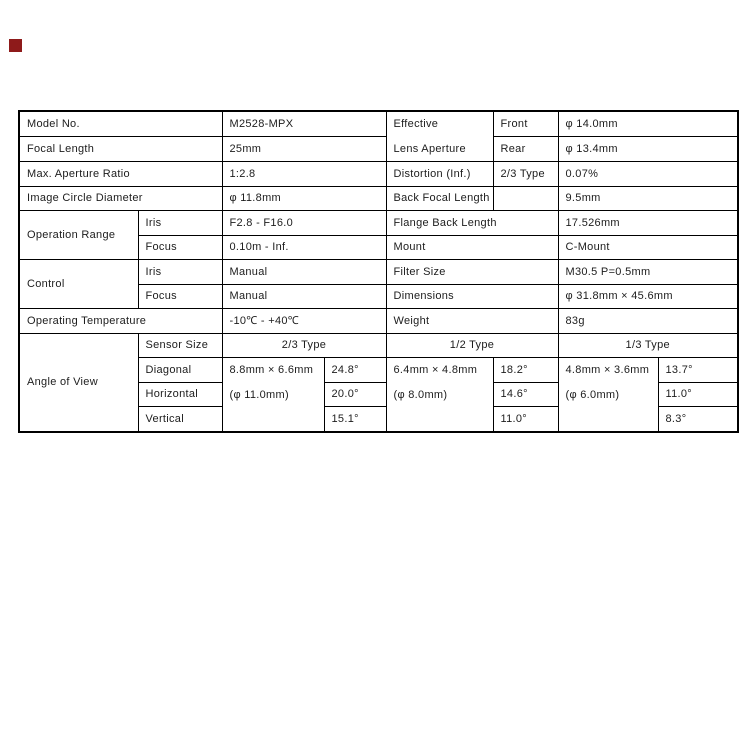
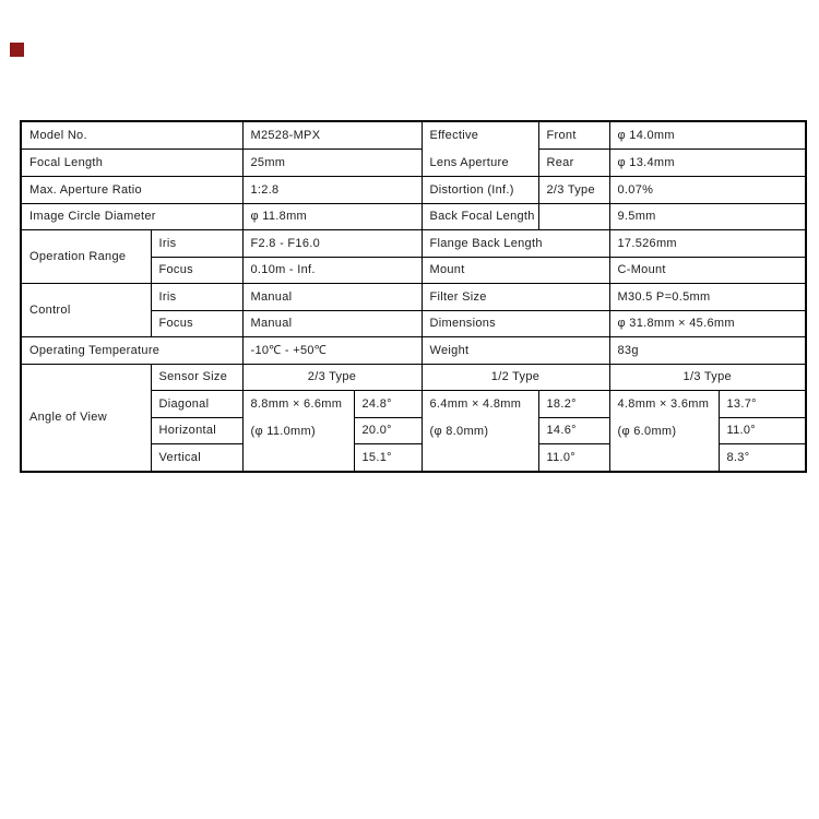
  Model No.	M2528-MPX	Effective Lens Aperture	Front	φ 14.0mm
  Focal Length	25mm	Rear	φ 13.4mm
  Max. Aperture Ratio	1:2.8	Distortion (Inf.)	2/3 Type	0.07%
  Image Circle Diameter	φ 11.8mm	Back Focal Length		9.5mm
  Operation Range	Iris	F2.8 - F16.0	Flange Back Length	17.526mm
  Focus	0.10m - Inf.	Mount	C-Mount
  Control	Iris	Manual	Filter Size	M30.5 P=0.5mm
  Focus	Manual	Dimensions	φ 31.8mm × 45.6mm
- Operating Temperature	-10℃ - +40℃	Weight	83g
+ Operating Temperature	-10℃ - +50℃	Weight	83g
  Angle of View	Sensor Size	2/3 Type	1/2 Type	1/3 Type
  Diagonal	8.8mm × 6.6mm (φ 11.0mm)	24.8°	6.4mm × 4.8mm (φ 8.0mm)	18.2°	4.8mm × 3.6mm (φ 6.0mm)	13.7°
  Horizontal	20.0°	14.6°	11.0°
  Vertical	15.1°	11.0°	8.3°
